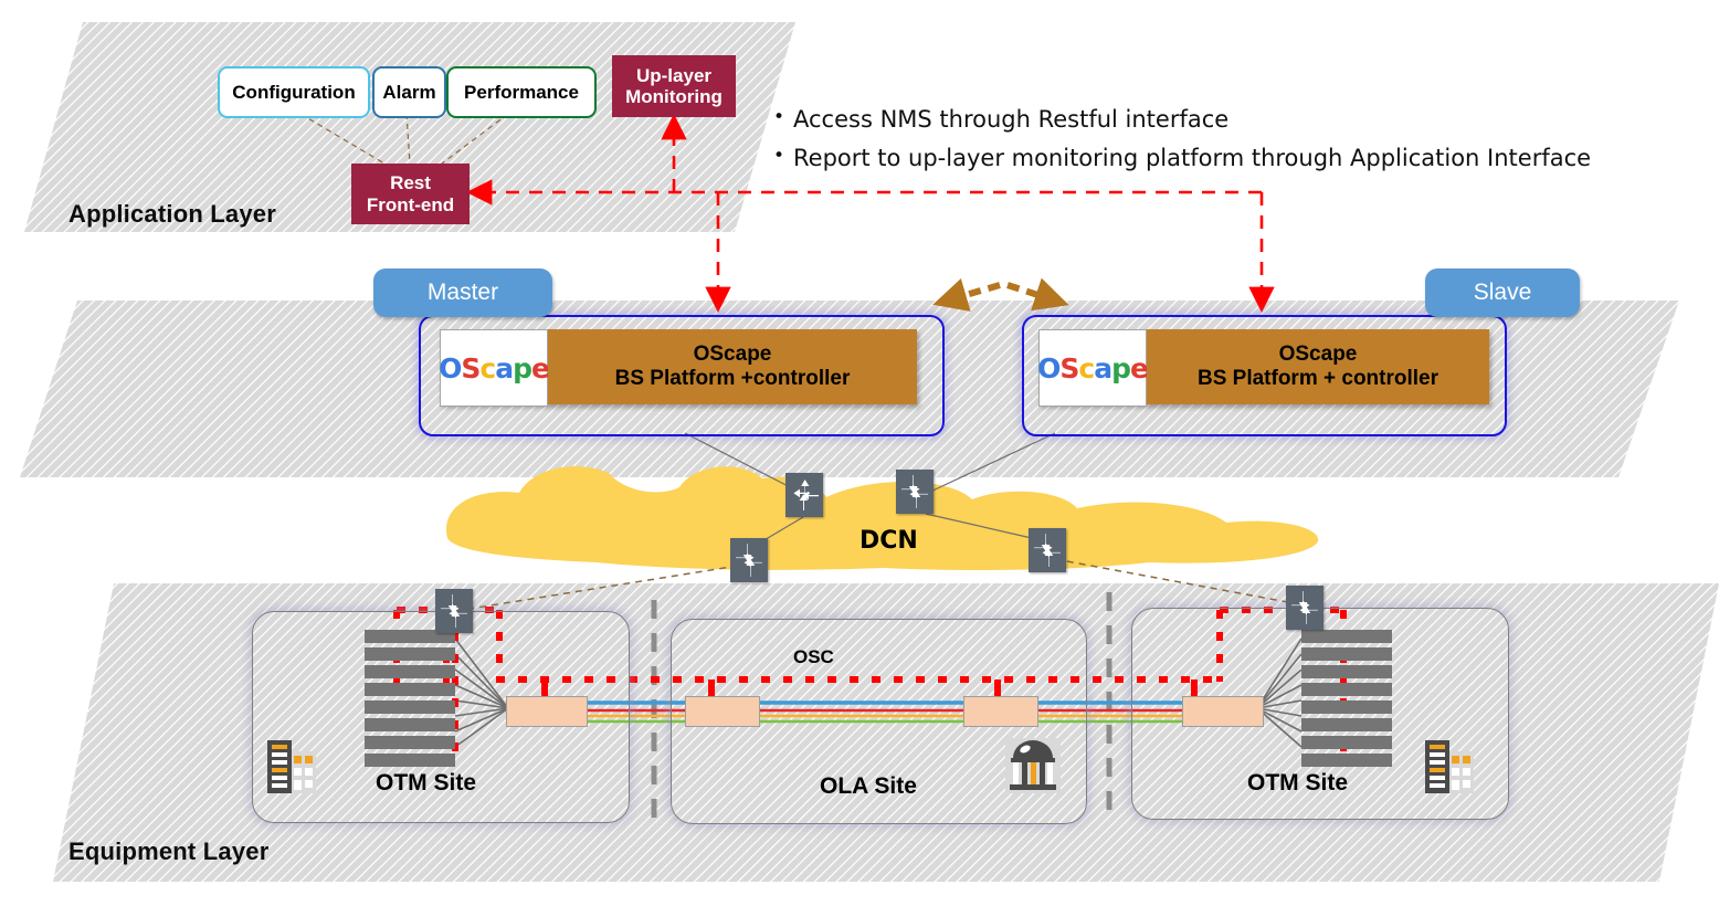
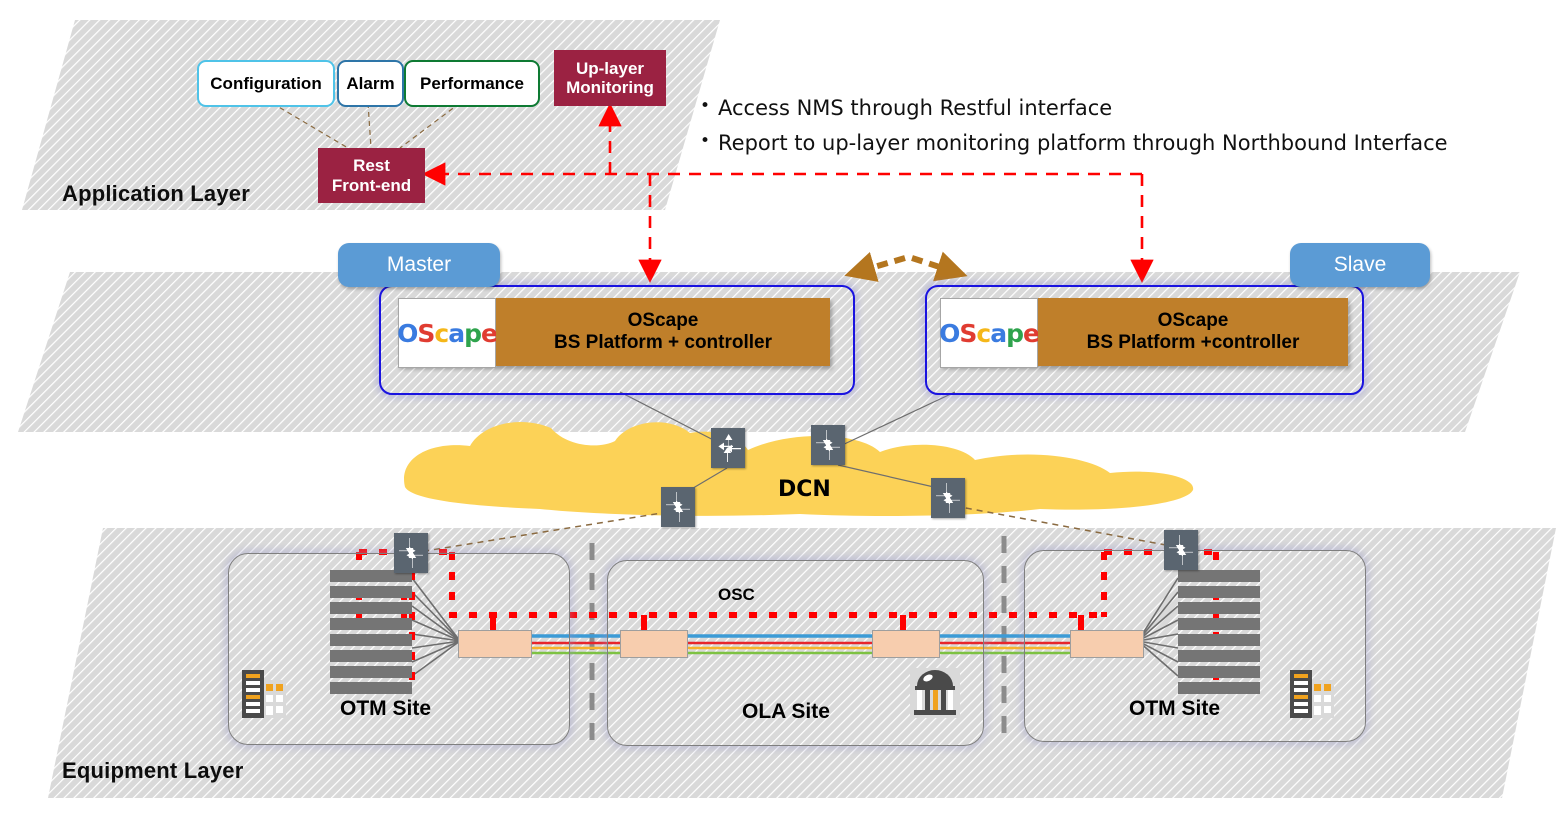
  Application Layer
  Configuration
  Alarm
  Performance
  Up-layer
  Monitoring
  Rest
  Front-end
  •
  Access NMS through Restful interface
  •
- Report to up-layer monitoring platform through Application Interface
+ Report to up-layer monitoring platform through Northbound Interface
  Master
  OScape
  OScape
- BS Platform +controller
+ BS Platform + controller
  Slave
  OScape
  OScape
- BS Platform + controller
+ BS Platform +controller
  DCN
  Equipment Layer
  OTM Site
  OLA Site
  OTM Site
  OSC
